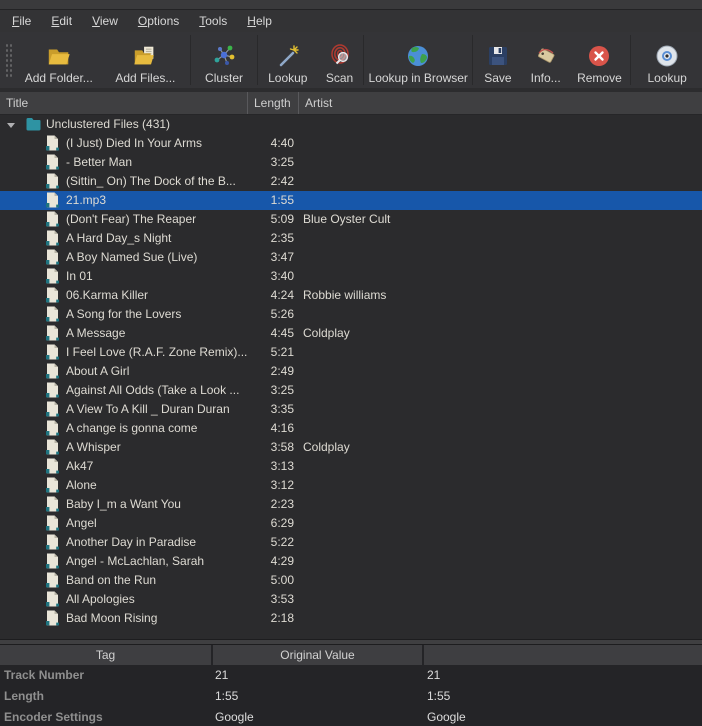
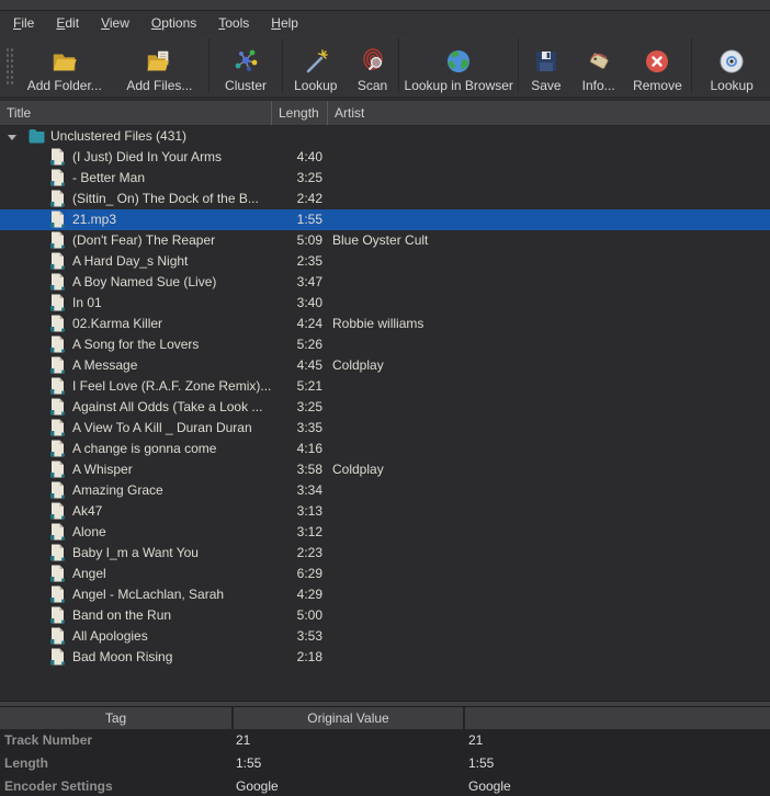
  File
  Edit
  View
  Options
  Tools
  Help
  Add Folder...
  Add Files...
  Cluster
  Lookup
  Scan
  Lookup in Browser
  Save
  Info...
  Remove
  Lookup
  Title
  Length
  Artist
  Unclustered Files (431)
  (I Just) Died In Your Arms
  4:40
  - Better Man
  3:25
  (Sittin_ On) The Dock of the B...
  2:42
  21.mp3
  1:55
  (Don't Fear) The Reaper
  5:09
  Blue Oyster Cult
  A Hard Day_s Night
  2:35
  A Boy Named Sue (Live)
  3:47
  In 01
  3:40
- 06.Karma Killer
+ 02.Karma Killer
  4:24
  Robbie williams
  A Song for the Lovers
  5:26
  A Message
  4:45
  Coldplay
  I Feel Love (R.A.F. Zone Remix)...
  5:21
- About A Girl
- 2:49
  Against All Odds (Take a Look ...
  3:25
  A View To A Kill _ Duran Duran
  3:35
  A change is gonna come
  4:16
  A Whisper
  3:58
  Coldplay
+ Amazing Grace
+ 3:34
  Ak47
  3:13
  Alone
  3:12
  Baby I_m a Want You
  2:23
  Angel
  6:29
- Another Day in Paradise
- 5:22
  Angel - McLachlan, Sarah
  4:29
  Band on the Run
  5:00
  All Apologies
  3:53
  Bad Moon Rising
  2:18
  Tag
  Original Value
  Track Number
  21
  21
  Length
  1:55
  1:55
  Encoder Settings
  Google
  Google
